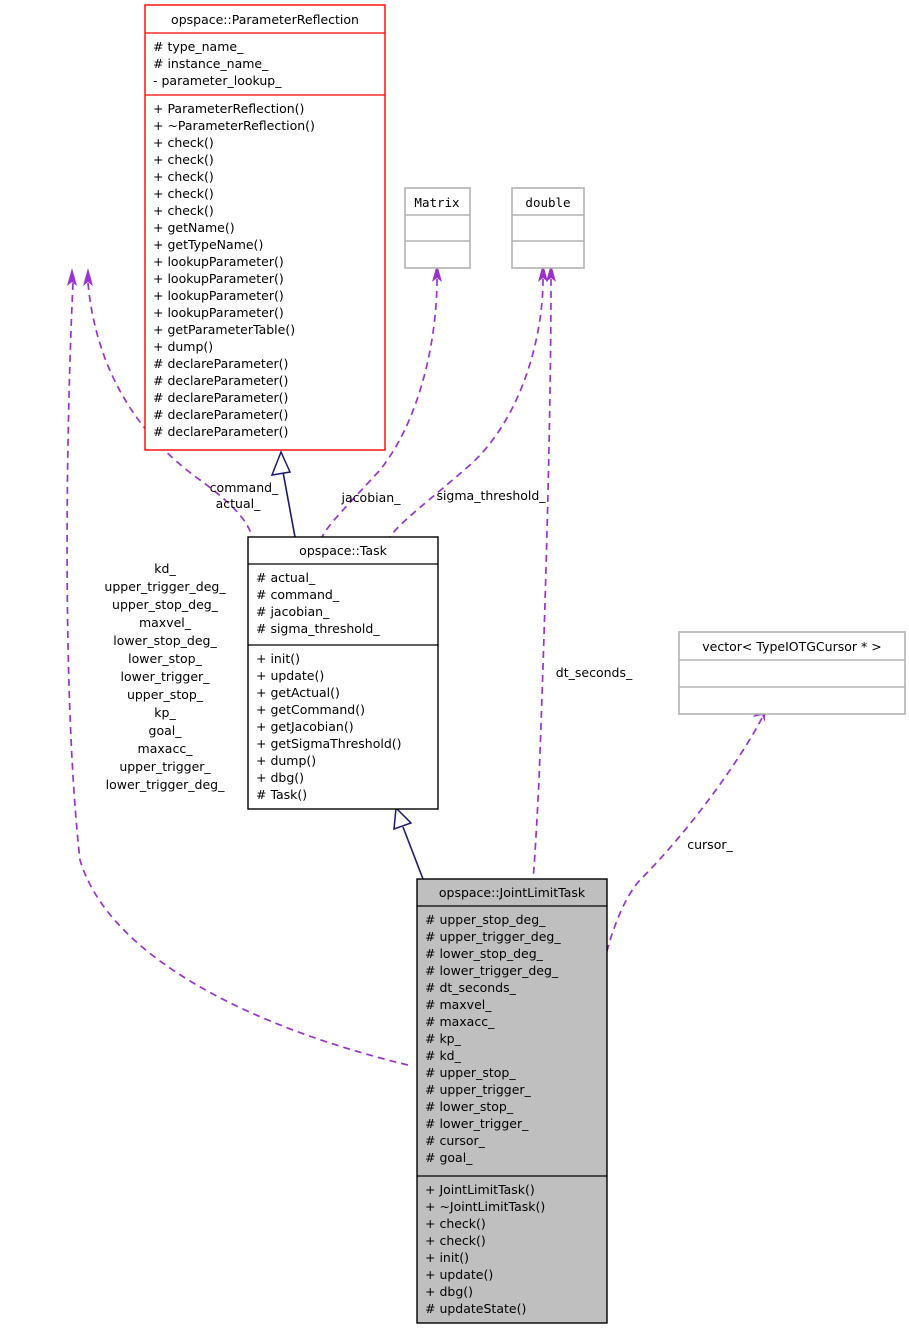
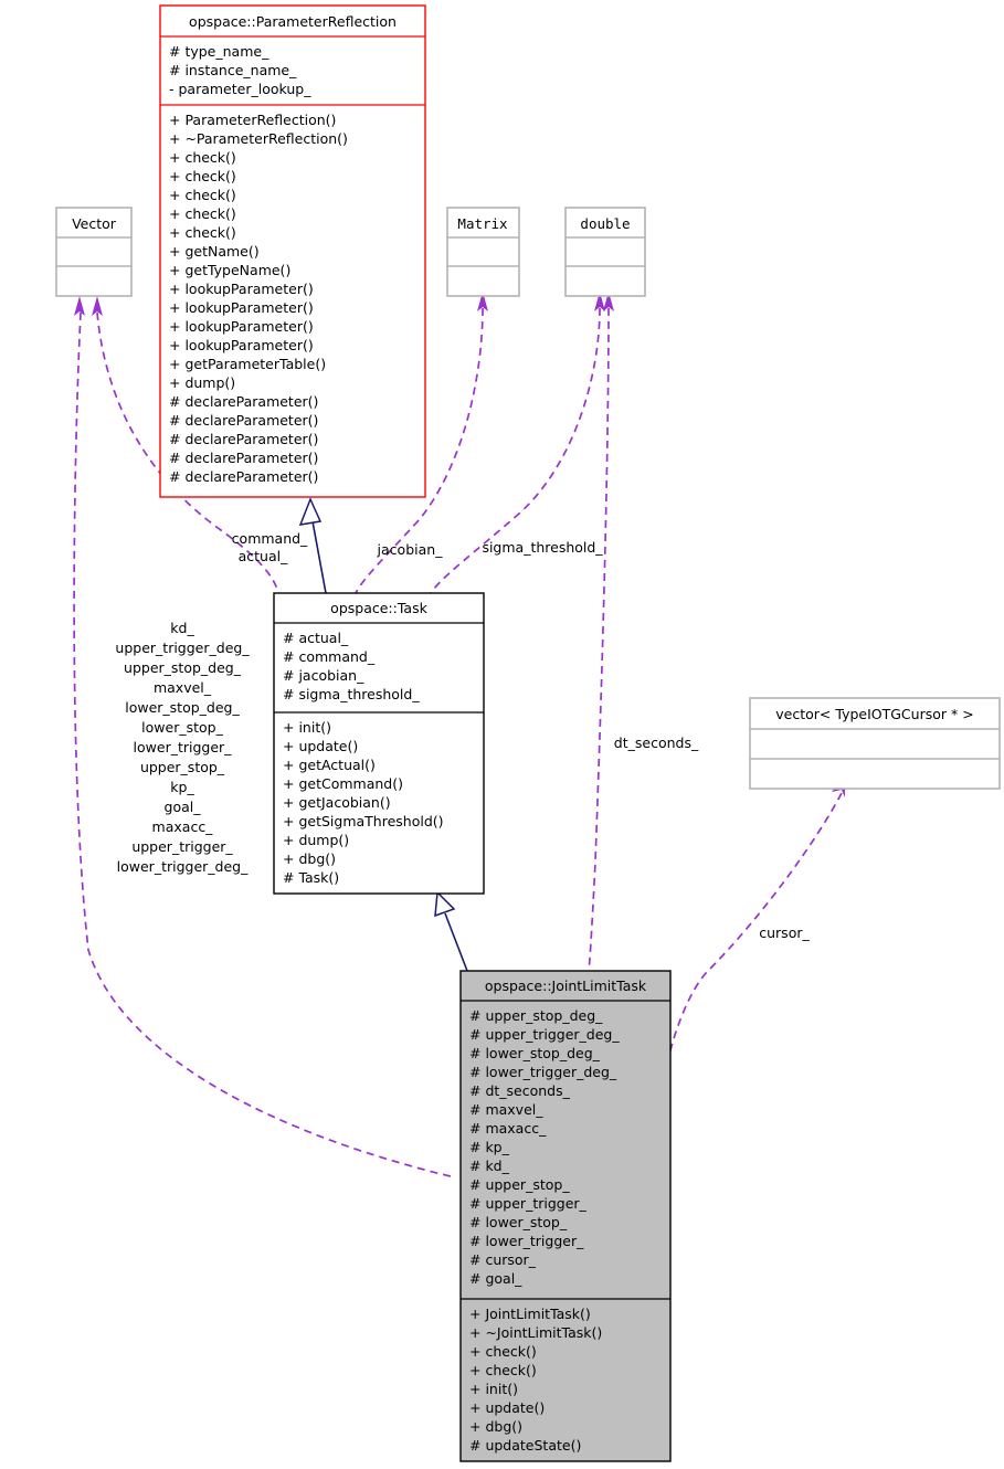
  opspace::ParameterReflection
  # type_name_
  # instance_name_
  - parameter_lookup_
  + ParameterReflection()
  + ~ParameterReflection()
  + check()
  + check()
  + check()
  + check()
  + check()
  + getName()
  + getTypeName()
  + lookupParameter()
  + lookupParameter()
  + lookupParameter()
  + lookupParameter()
  + getParameterTable()
  + dump()
  # declareParameter()
  # declareParameter()
  # declareParameter()
  # declareParameter()
  # declareParameter()
+ Vector
  Matrix
  double
  vector< TypeIOTGCursor * >
  opspace::Task
  # actual_
  # command_
  # jacobian_
  # sigma_threshold_
  + init()
  + update()
  + getActual()
  + getCommand()
  + getJacobian()
  + getSigmaThreshold()
  + dump()
  + dbg()
  # Task()
  opspace::JointLimitTask
  # upper_stop_deg_
  # upper_trigger_deg_
  # lower_stop_deg_
  # lower_trigger_deg_
  # dt_seconds_
  # maxvel_
  # maxacc_
  # kp_
  # kd_
  # upper_stop_
  # upper_trigger_
  # lower_stop_
  # lower_trigger_
  # cursor_
  # goal_
  + JointLimitTask()
  + ~JointLimitTask()
  + check()
  + check()
  + init()
  + update()
  + dbg()
  # updateState()
  command_
  actual_
  jacobian_
  sigma_threshold_
  dt_seconds_
  cursor_
  kd_
  upper_trigger_deg_
  upper_stop_deg_
  maxvel_
  lower_stop_deg_
  lower_stop_
  lower_trigger_
  upper_stop_
  kp_
  goal_
  maxacc_
  upper_trigger_
  lower_trigger_deg_
